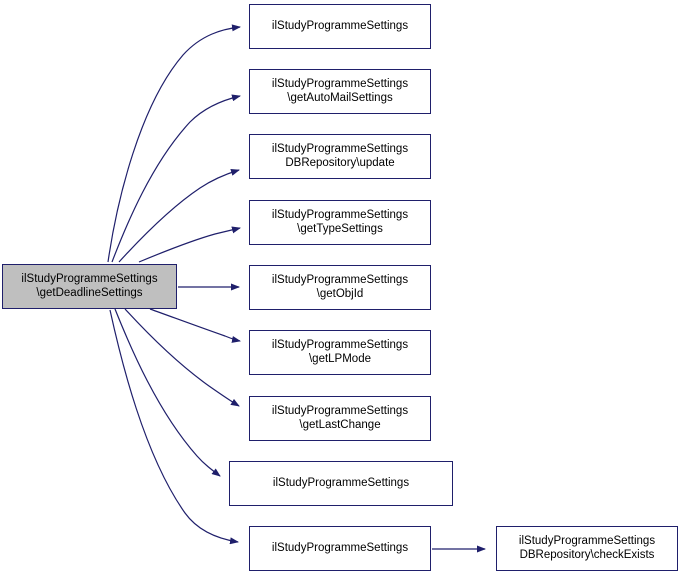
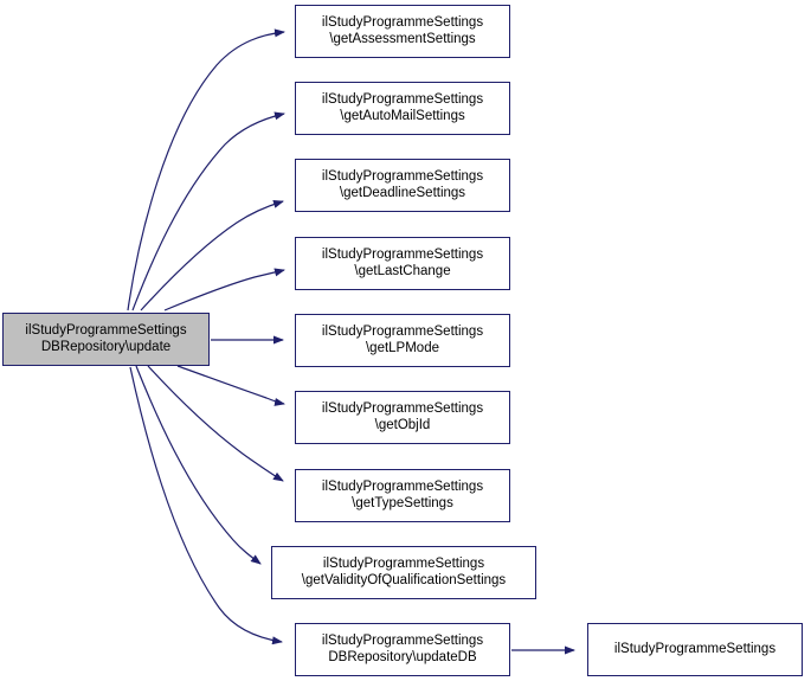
  ilStudyProgrammeSettings
- \getDeadlineSettings
+ DBRepository\update
  ilStudyProgrammeSettings
+ \getAssessmentSettings
  ilStudyProgrammeSettings
  \getAutoMailSettings
  ilStudyProgrammeSettings
- DBRepository\update
+ \getDeadlineSettings
  ilStudyProgrammeSettings
- \getTypeSettings
+ \getLastChange
  ilStudyProgrammeSettings
- \getObjId
+ \getLPMode
  ilStudyProgrammeSettings
- \getLPMode
+ \getObjId
  ilStudyProgrammeSettings
- \getLastChange
+ \getTypeSettings
  ilStudyProgrammeSettings
+ \getValidityOfQualificationSettings
  ilStudyProgrammeSettings
+ DBRepository\updateDB
  ilStudyProgrammeSettings
- DBRepository\checkExists
